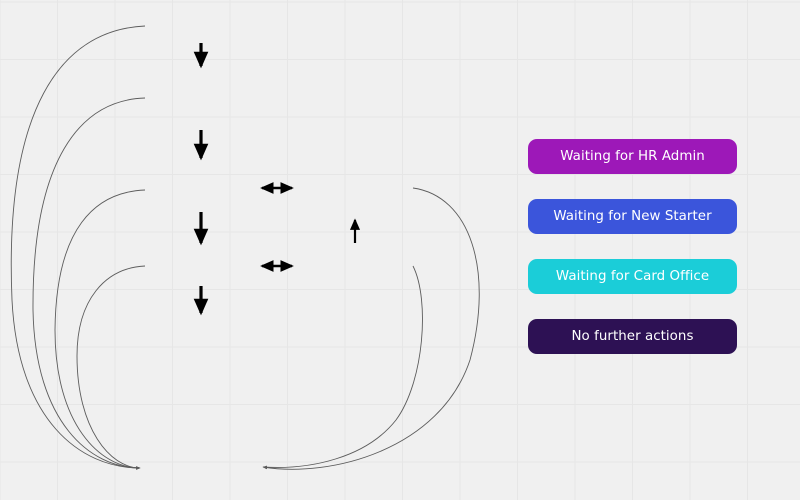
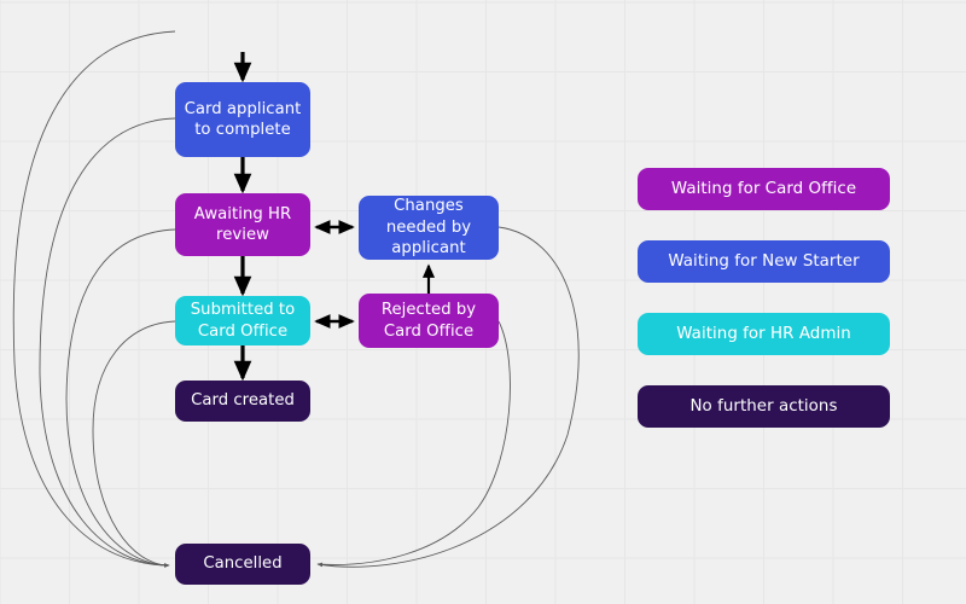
+ Card applicant to complete
+ Awaiting HR review
+ Changes needed by applicant
+ Submitted to Card Office
+ Rejected by Card Office
+ Card created
+ Cancelled
- Waiting for HR Admin
+ Waiting for Card Office
  Waiting for New Starter
- Waiting for Card Office
+ Waiting for HR Admin
  No further actions
